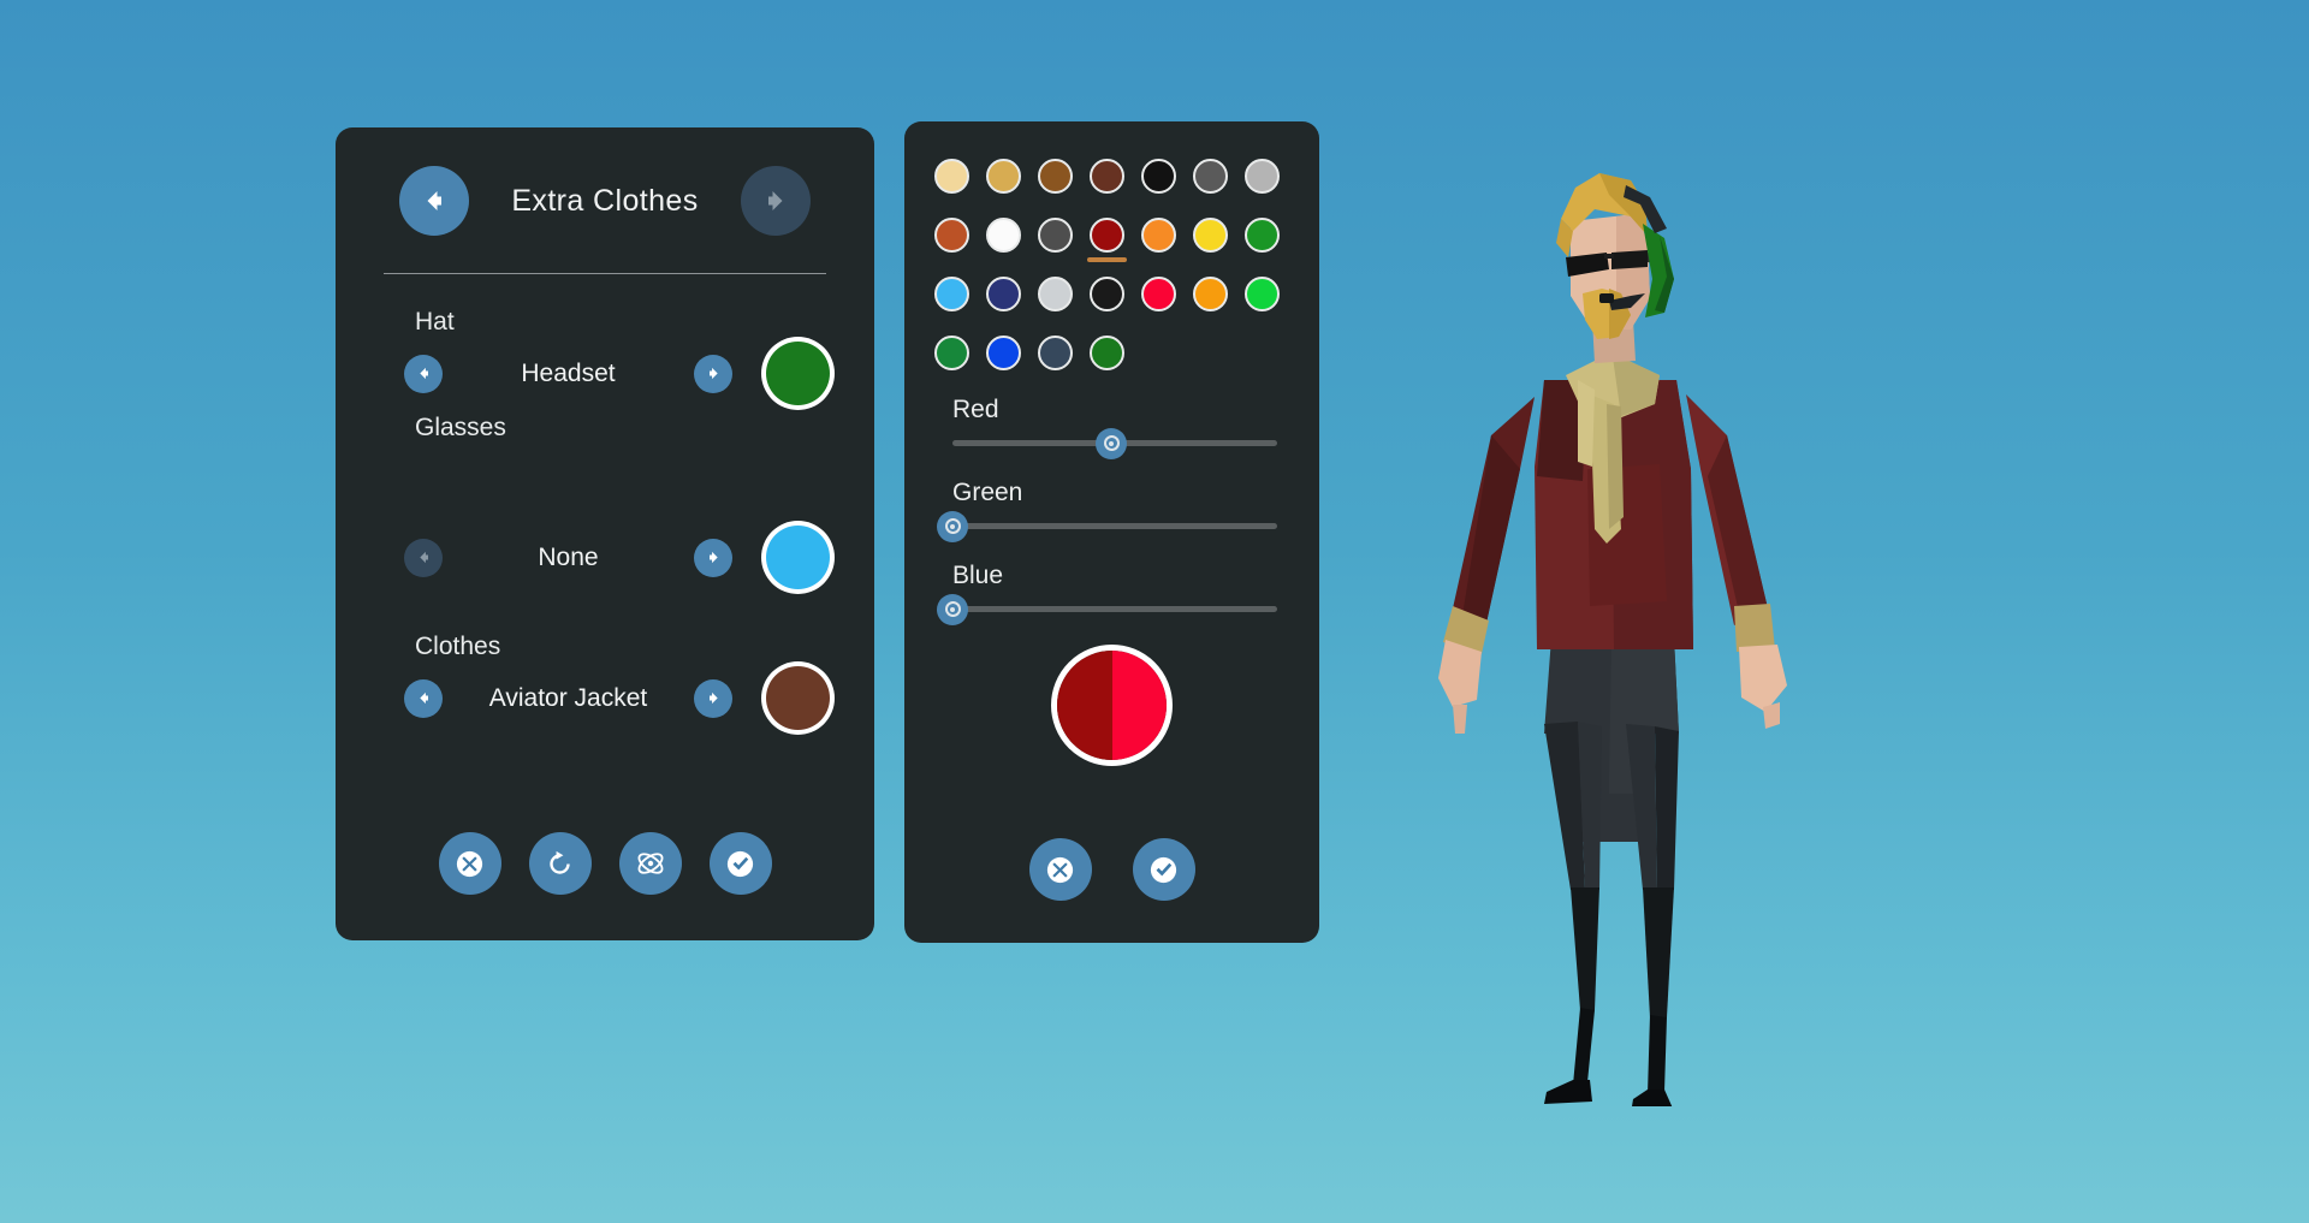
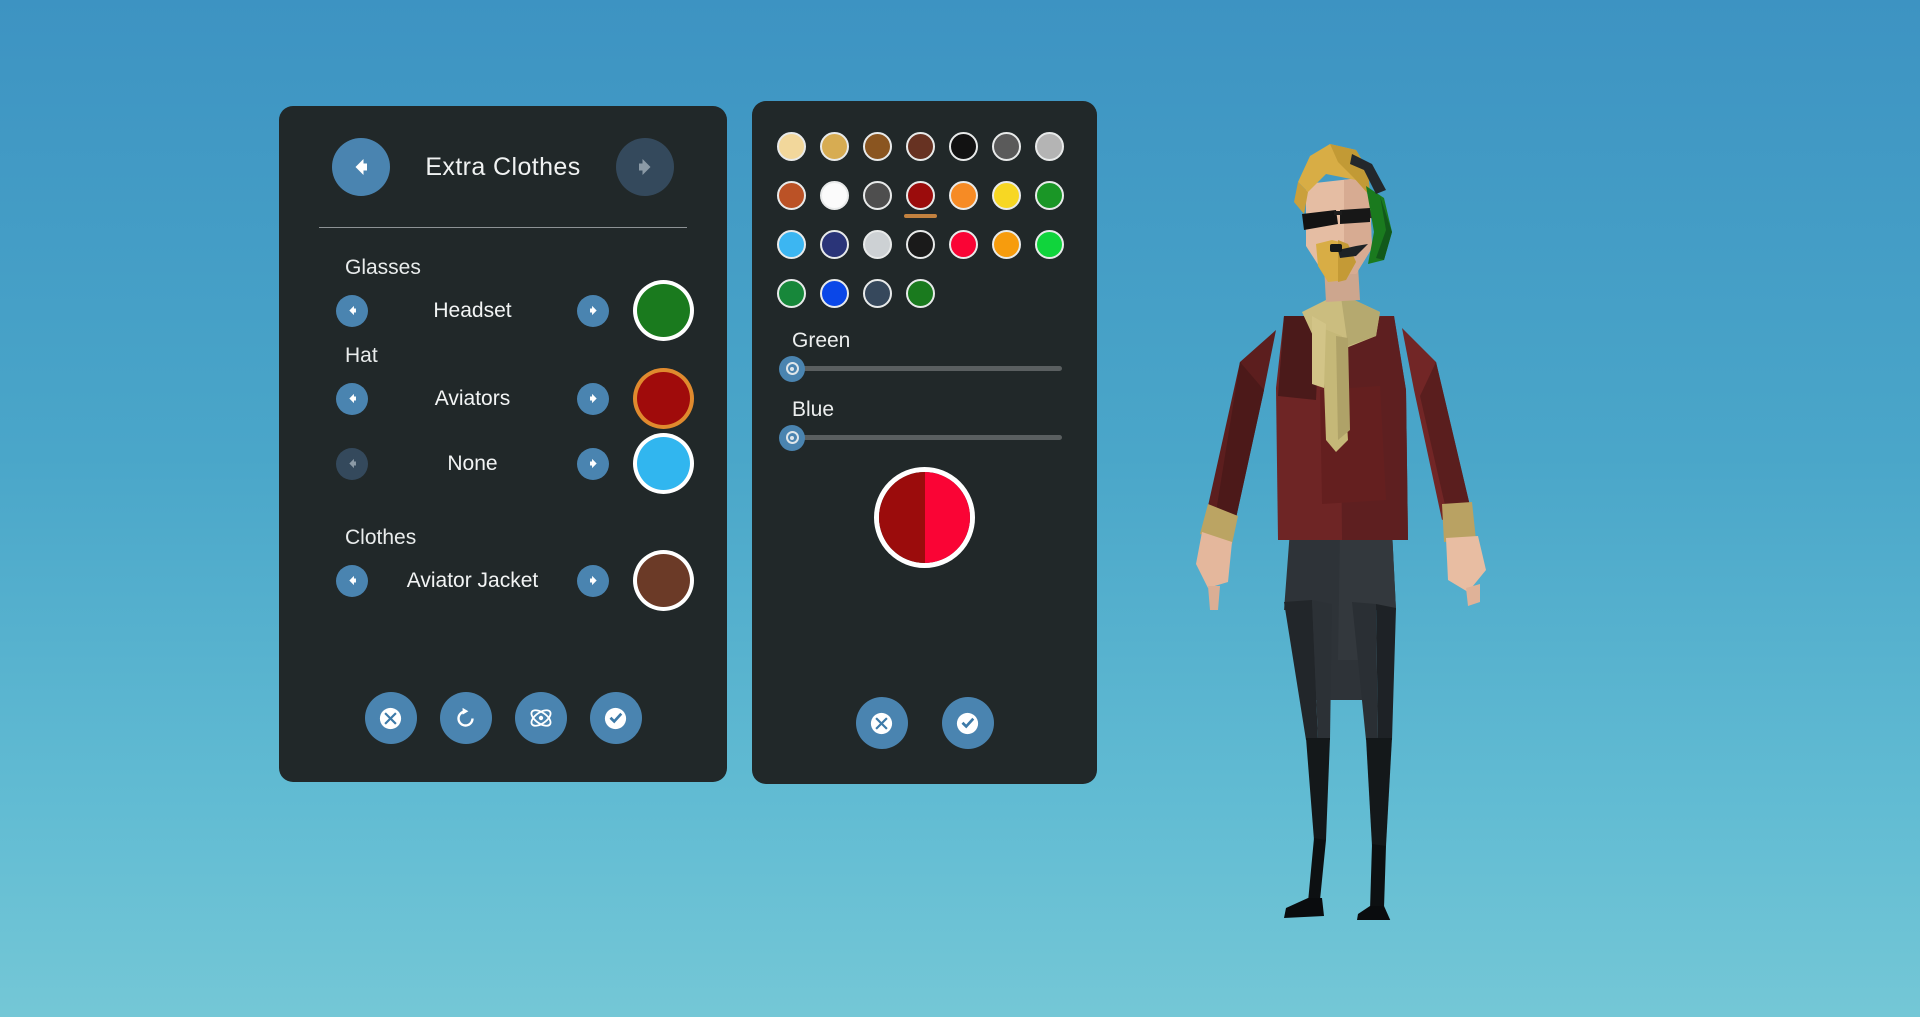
  Extra Clothes
- Hat
+ Glasses
  Headset
- Glasses
+ Hat
+ Aviators
  None
  Clothes
  Aviator Jacket
- Red
  Green
  Blue
